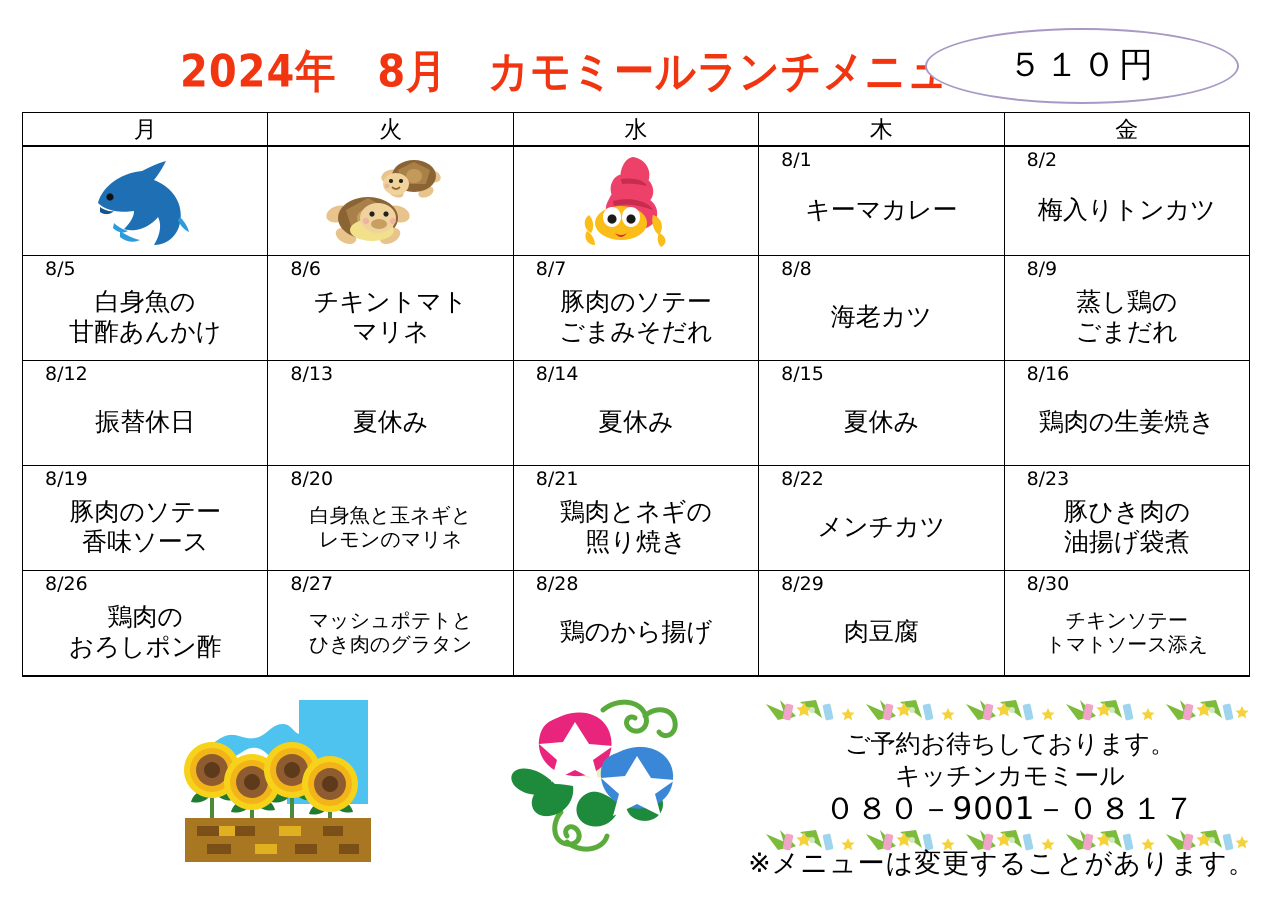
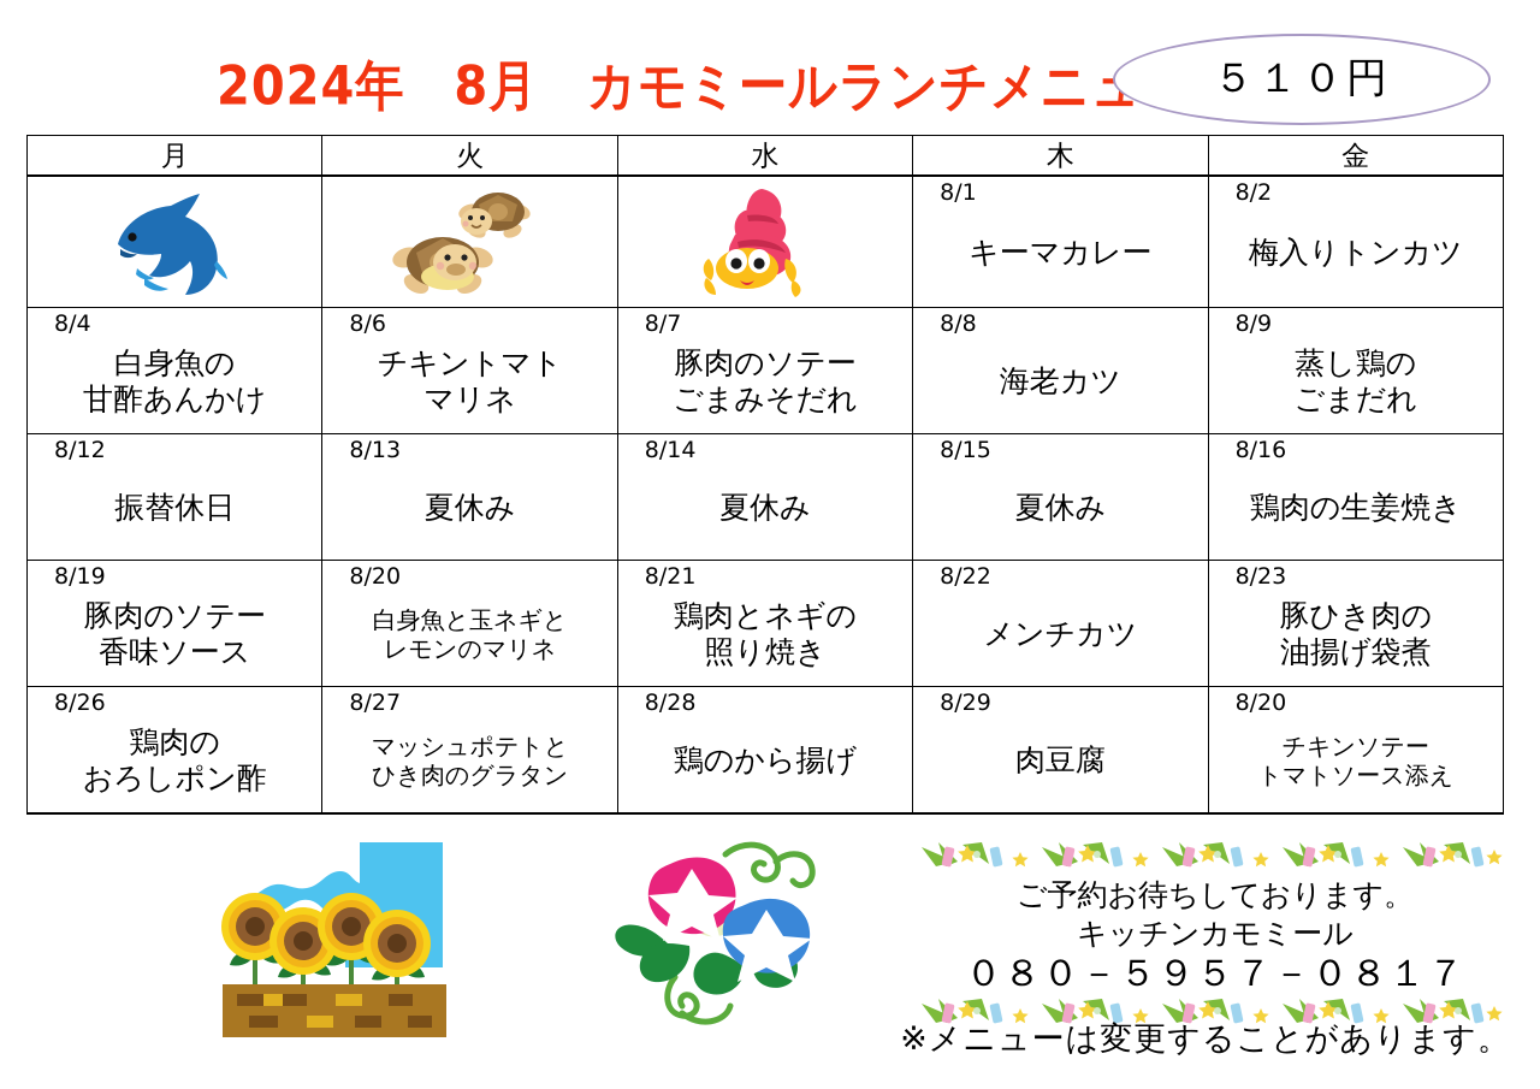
  2024年 8月 カモミールランチメニ
  ５１０円
  月	火	水	木	金
  			8/1 キーマカレー	8/2 梅入りトンカツ
- 8/5 白身魚の甘酢あんかけ	8/6 チキントマトマリネ	8/7 豚肉のソテーごまみそだれ	8/8 海老カツ	8/9 蒸し鶏のごまだれ
+ 8/4 白身魚の甘酢あんかけ	8/6 チキントマトマリネ	8/7 豚肉のソテーごまみそだれ	8/8 海老カツ	8/9 蒸し鶏のごまだれ
  8/12 振替休日	8/13 夏休み	8/14 夏休み	8/15 夏休み	8/16 鶏肉の生姜焼き
  8/19 豚肉のソテー香味ソース	8/20 白身魚と玉ネギとレモンのマリネ	8/21 鶏肉とネギの照り焼き	8/22 メンチカツ	8/23 豚ひき肉の油揚げ袋煮
- 8/26 鶏肉のおろしポン酢	8/27 マッシュポテトとひき肉のグラタン	8/28 鶏のから揚げ	8/29 肉豆腐	8/30 チキンソテートマトソース添え
+ 8/26 鶏肉のおろしポン酢	8/27 マッシュポテトとひき肉のグラタン	8/28 鶏のから揚げ	8/29 肉豆腐	8/20 チキンソテートマトソース添え
  ご予約お待ちしております。
  キッチンカモミール
- ０８０－9001－０８１７
+ ０８０－５９５７－０８１７
  ※メニューは変更することがあります。
